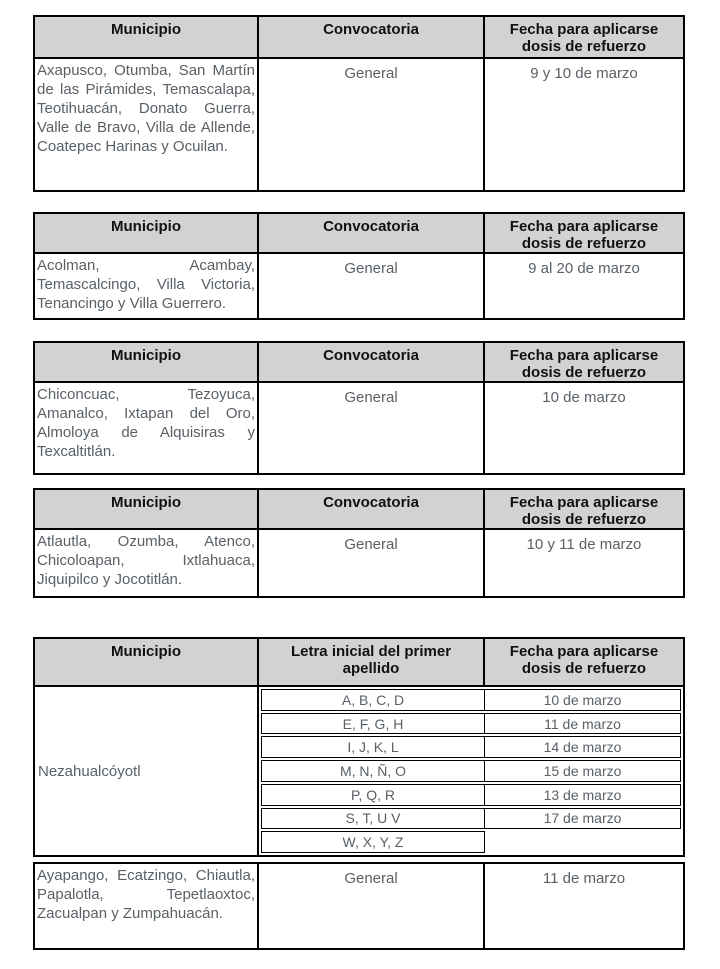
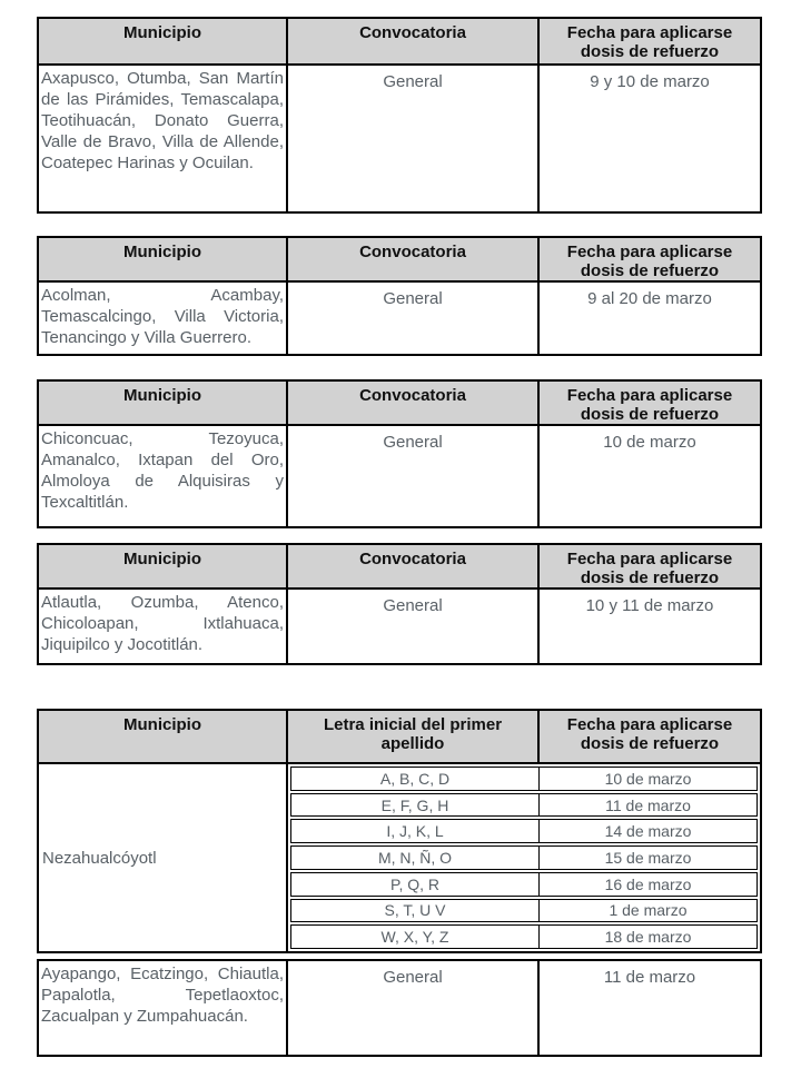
  Municipio
  Convocatoria
  Fecha para aplicarse
  dosis de refuerzo
  Axapusco, Otumba, San Martín de las Pirámides, Temascalapa, Teotihuacán, Donato Guerra, Valle de Bravo, Villa de Allende, Coatepec Harinas y Ocuilan.
  General
  9 y 10 de marzo
  Municipio
  Convocatoria
  Fecha para aplicarse
  dosis de refuerzo
  Acolman, Acambay, Temascalcingo, Villa Victoria, Tenancingo y Villa Guerrero.
  General
  9 al 20 de marzo
  Municipio
  Convocatoria
  Fecha para aplicarse
  dosis de refuerzo
  Chiconcuac, Tezoyuca, Amanalco, Ixtapan del Oro, Almoloya de Alquisiras y Texcaltitlán.
  General
  10 de marzo
  Municipio
  Convocatoria
  Fecha para aplicarse
  dosis de refuerzo
  Atlautla, Ozumba, Atenco, Chicoloapan, Ixtlahuaca, Jiquipilco y Jocotitlán.
  General
  10 y 11 de marzo
  Municipio
  Letra inicial del primer
  apellido
  Fecha para aplicarse
  dosis de refuerzo
  Nezahualcóyotl
  A, B, C, D
  10 de marzo
  E, F, G, H
  11 de marzo
  I, J, K, L
  14 de marzo
  M, N, Ñ, O
  15 de marzo
  P, Q, R
- 13 de marzo
+ 16 de marzo
  S, T, U V
- 17 de marzo
+ 1 de marzo
  W, X, Y, Z
+ 18 de marzo
  Ayapango, Ecatzingo, Chiautla, Papalotla, Tepetlaoxtoc, Zacualpan y Zumpahuacán.
  General
  11 de marzo
